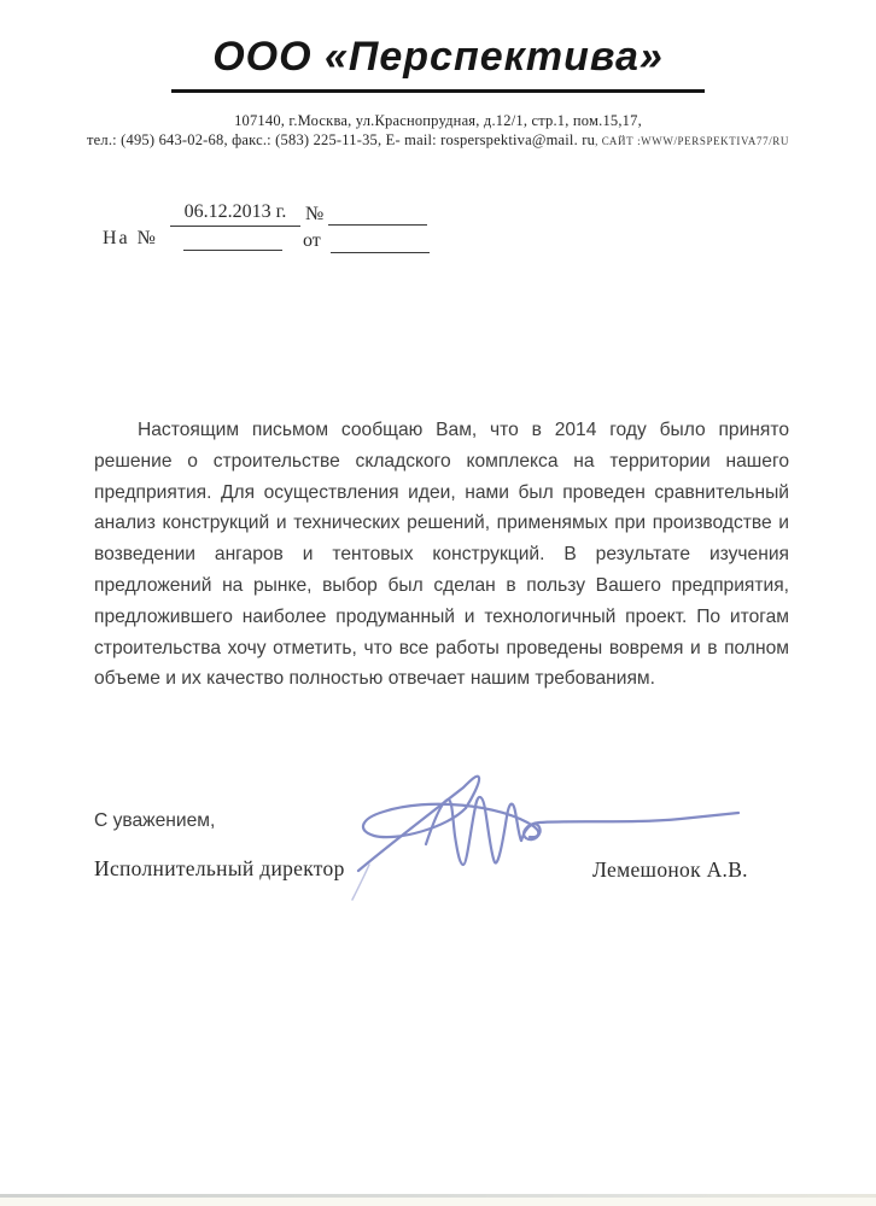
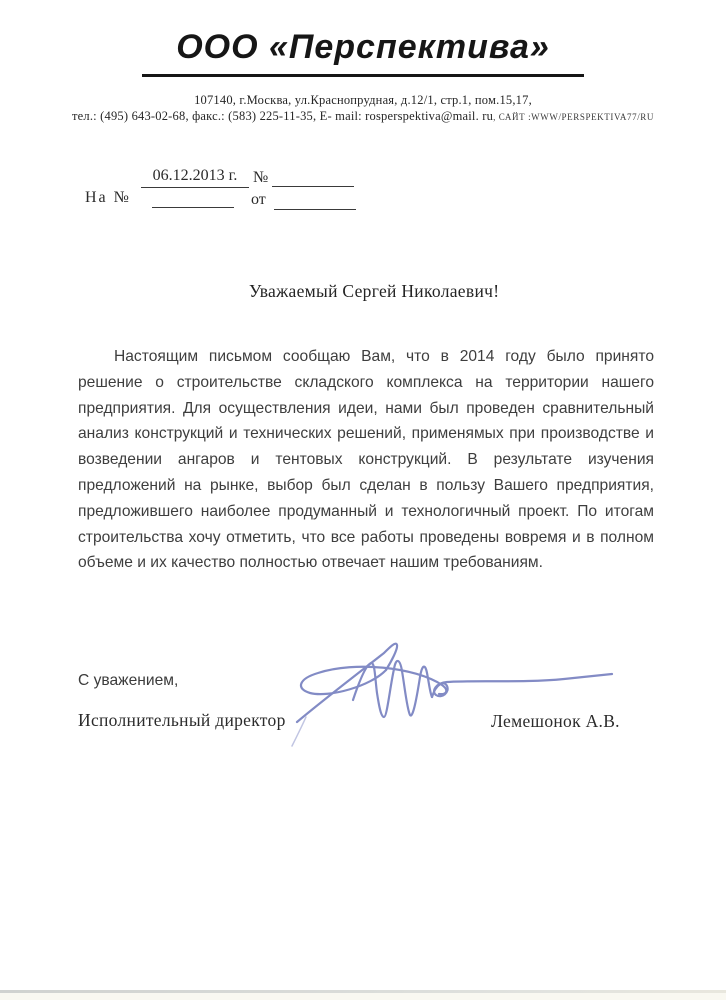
  ООО «Перспектива»
  107140, г.Москва, ул.Краснопрудная, д.12/1, стр.1, пом.15,17,
  тел.: (495) 643-02-68, факс.: (583) 225-11-35, E- mail: rosperspektiva@mail. ru, САЙТ :WWW/PERSPEKTIVA77/RU
  06.12.2013 г.
  №
  На №
  от
+ Уважаемый Сергей Николаевич!
  Настоящим письмом сообщаю Вам, что в 2014 году было принято решение о строительстве складского комплекса на территории нашего предприятия. Для осуществления идеи, нами был проведен сравнительный анализ конструкций и технических решений, применямых при производстве и возведении ангаров и тентовых конструкций. В результате изучения предложений на рынке, выбор был сделан в пользу Вашего предприятия, предложившего наиболее продуманный и технологичный проект. По итогам строительства хочу отметить, что все работы проведены вовремя и в полном объеме и их качество полностью отвечает нашим требованиям.
  С уважением,
  Исполнительный директор
  Лемешонок А.В.
